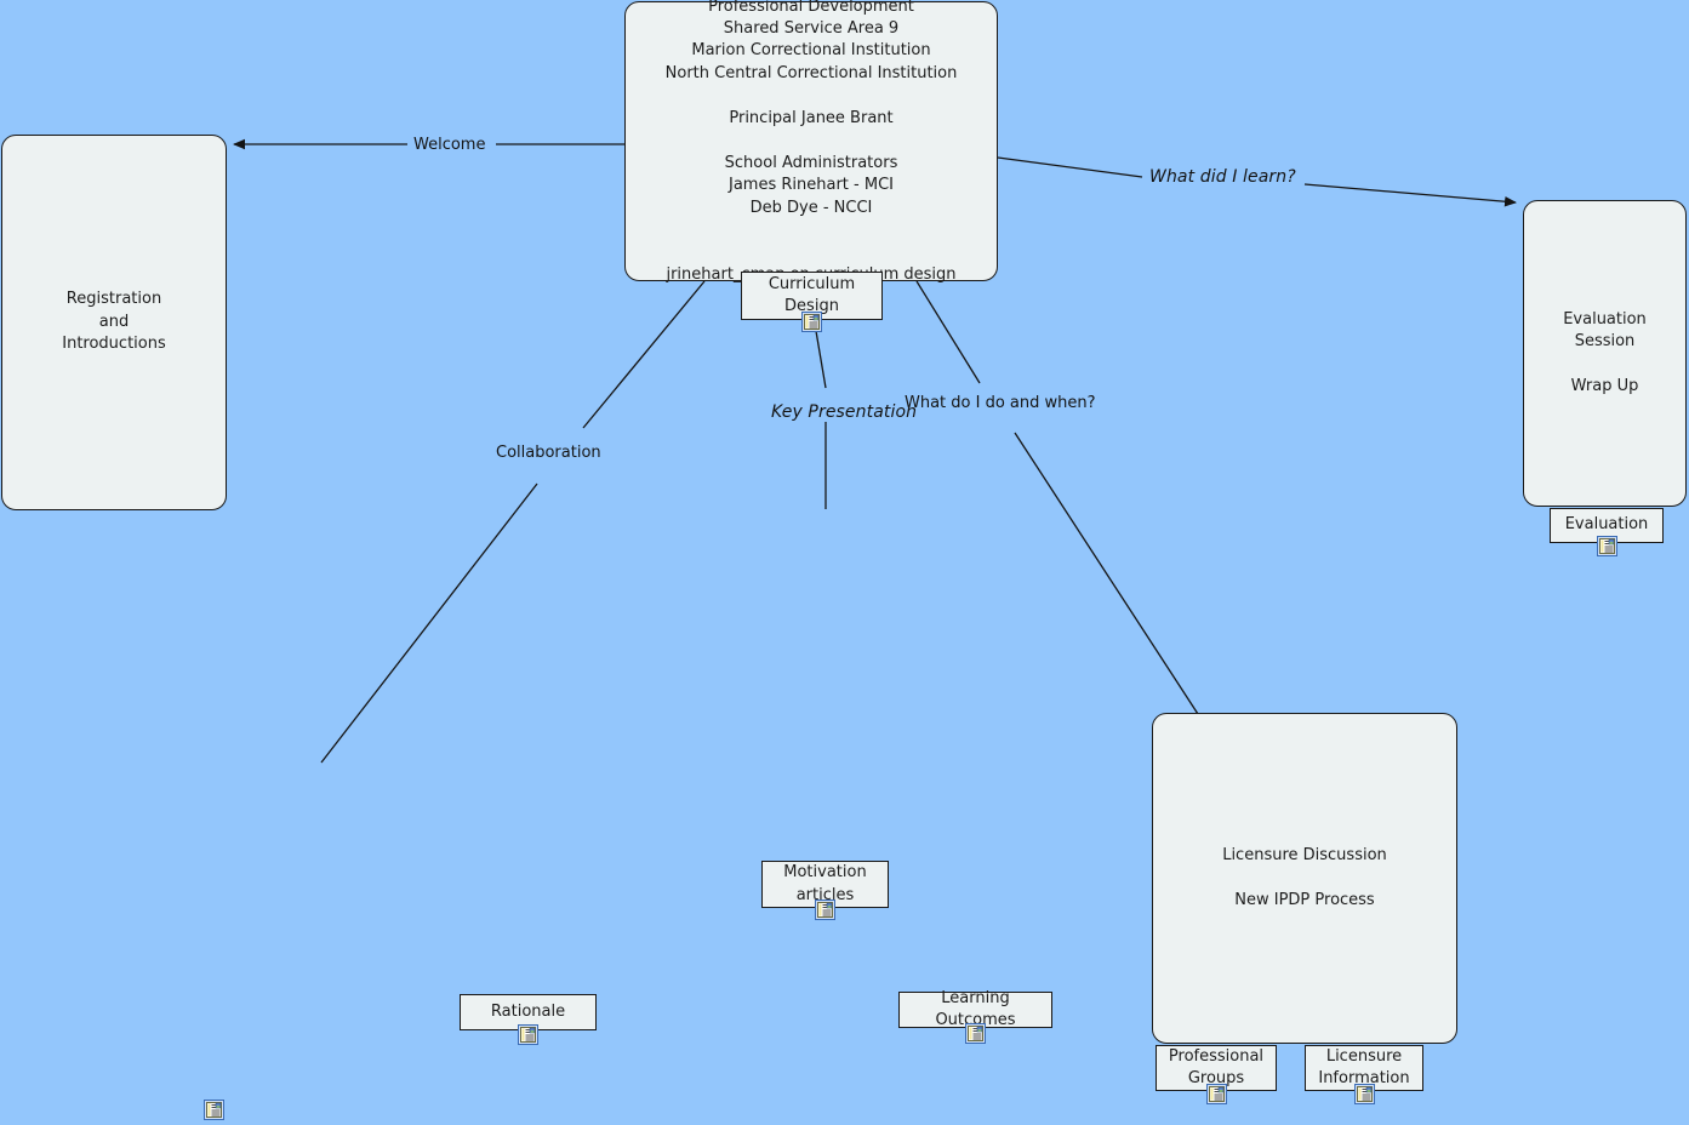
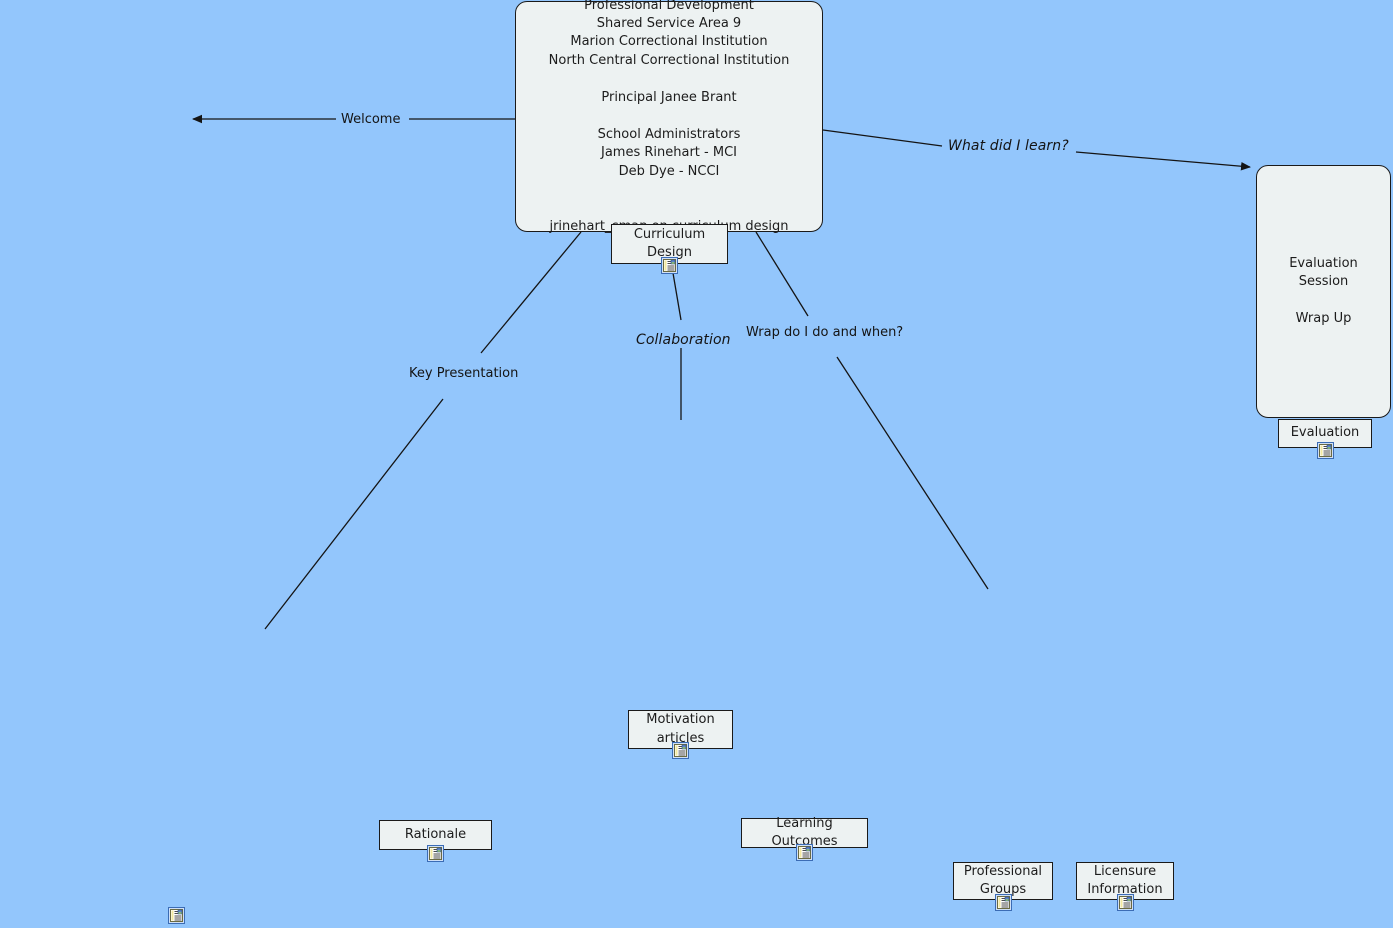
  Professional Development
  Shared Service Area 9
  Marion Correctional Institution
  North Central Correctional Institution
  Principal Janee Brant
  School Administrators
  James Rinehart - MCI
  Deb Dye - NCCI
- Registration
- and
- Introductions
  Curriculum
  Design
  Evaluation
  Session
  Wrap Up
  Evaluation
  Motivation
  articles
- Licensure Discussion
- New IPDP Process
  Professional
  Groups
  Licensure
  Information
  Rationale
  Learning Outcomes
  Welcome
  What did I learn?
- Key Presentation
+ Collaboration
- What do I do and when?
+ Wrap do I do and when?
- Collaboration
+ Key Presentation
